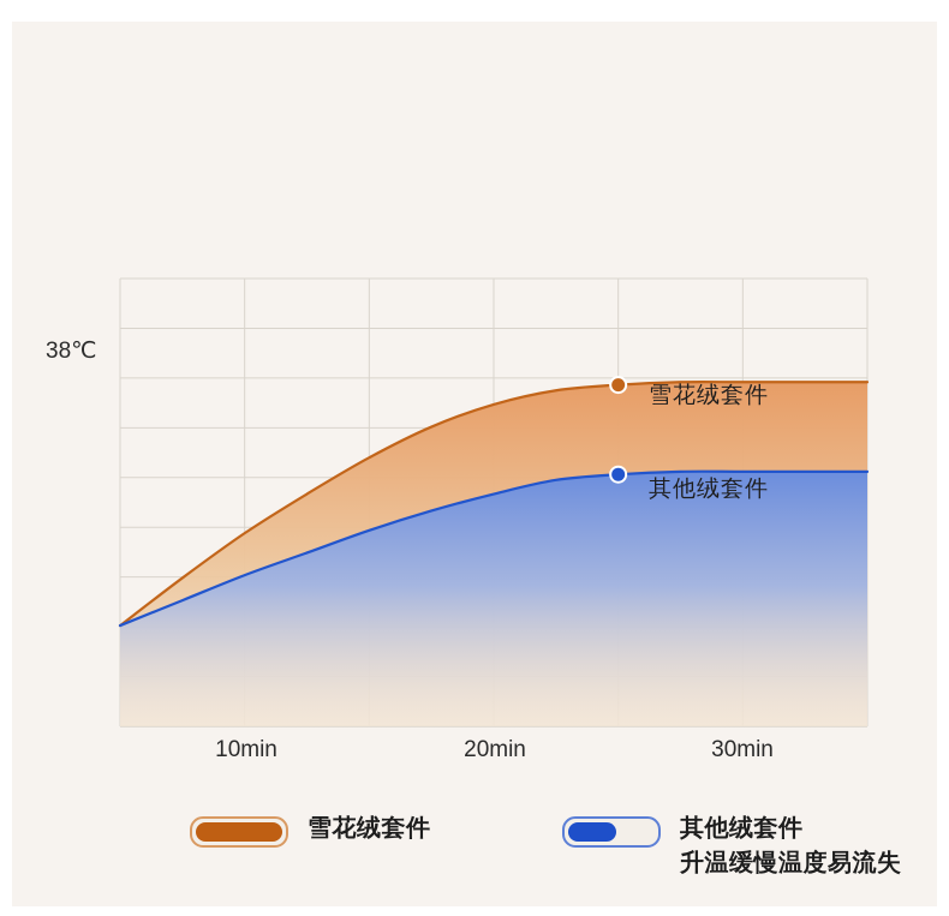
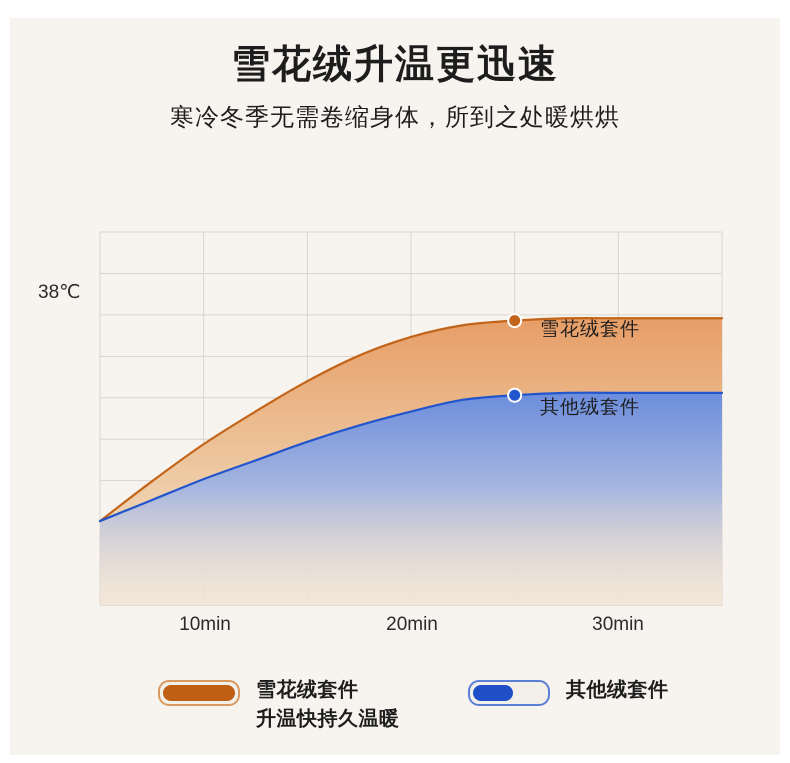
+ 雪花绒升温更迅速
+ 寒冷冬季无需卷缩身体，所到之处暖烘烘
  38℃
  雪花绒套件
  其他绒套件
  10min
  20min
  30min
  雪花绒套件
+ 升温快持久温暖
  其他绒套件
- 升温缓慢温度易流失
